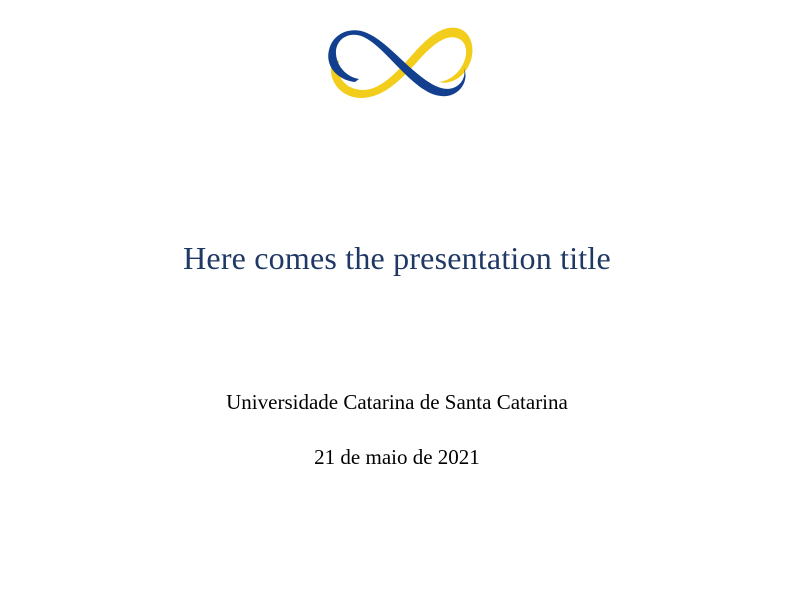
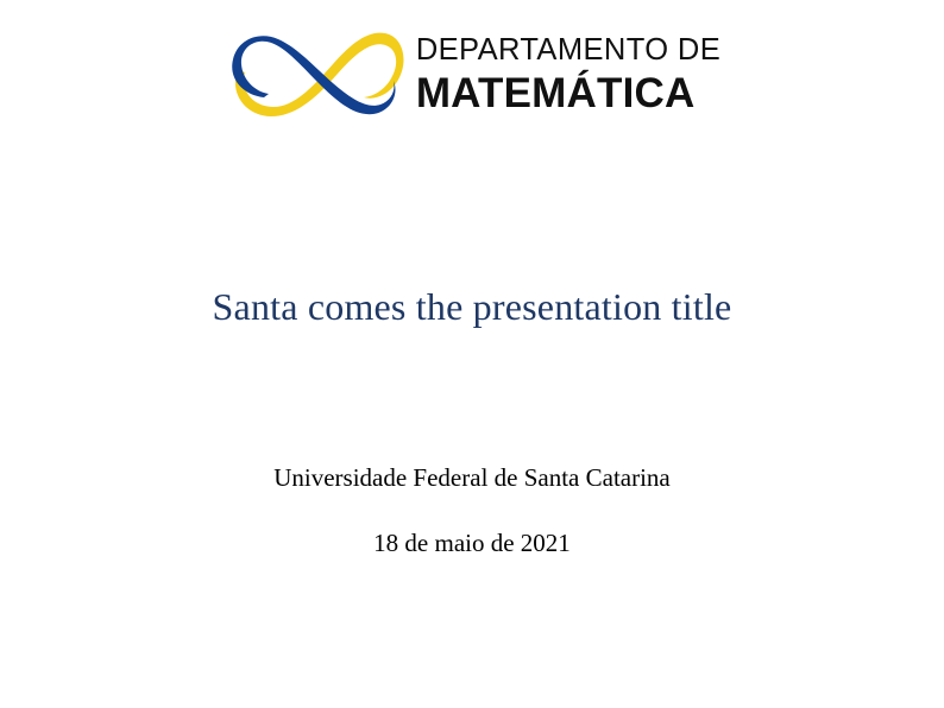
+ DEPARTAMENTO DE
+ MATEMÁTICA
- Here comes the presentation title
+ Santa comes the presentation title
- Universidade Catarina de Santa Catarina
+ Universidade Federal de Santa Catarina
- 21 de maio de 2021
+ 18 de maio de 2021
